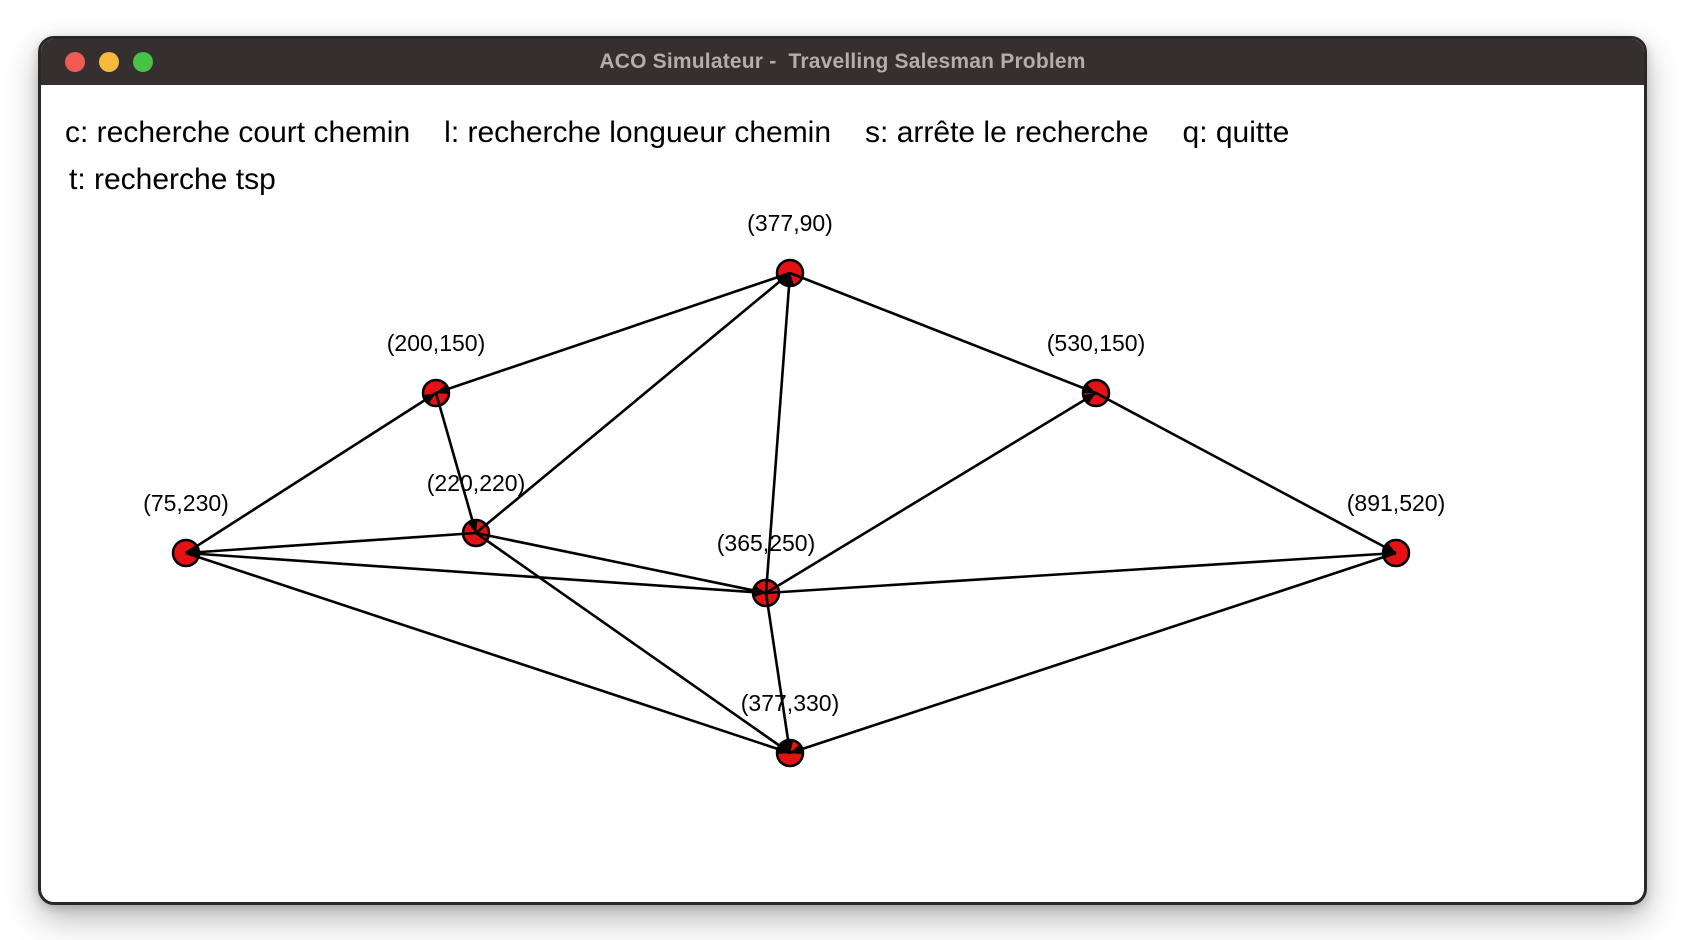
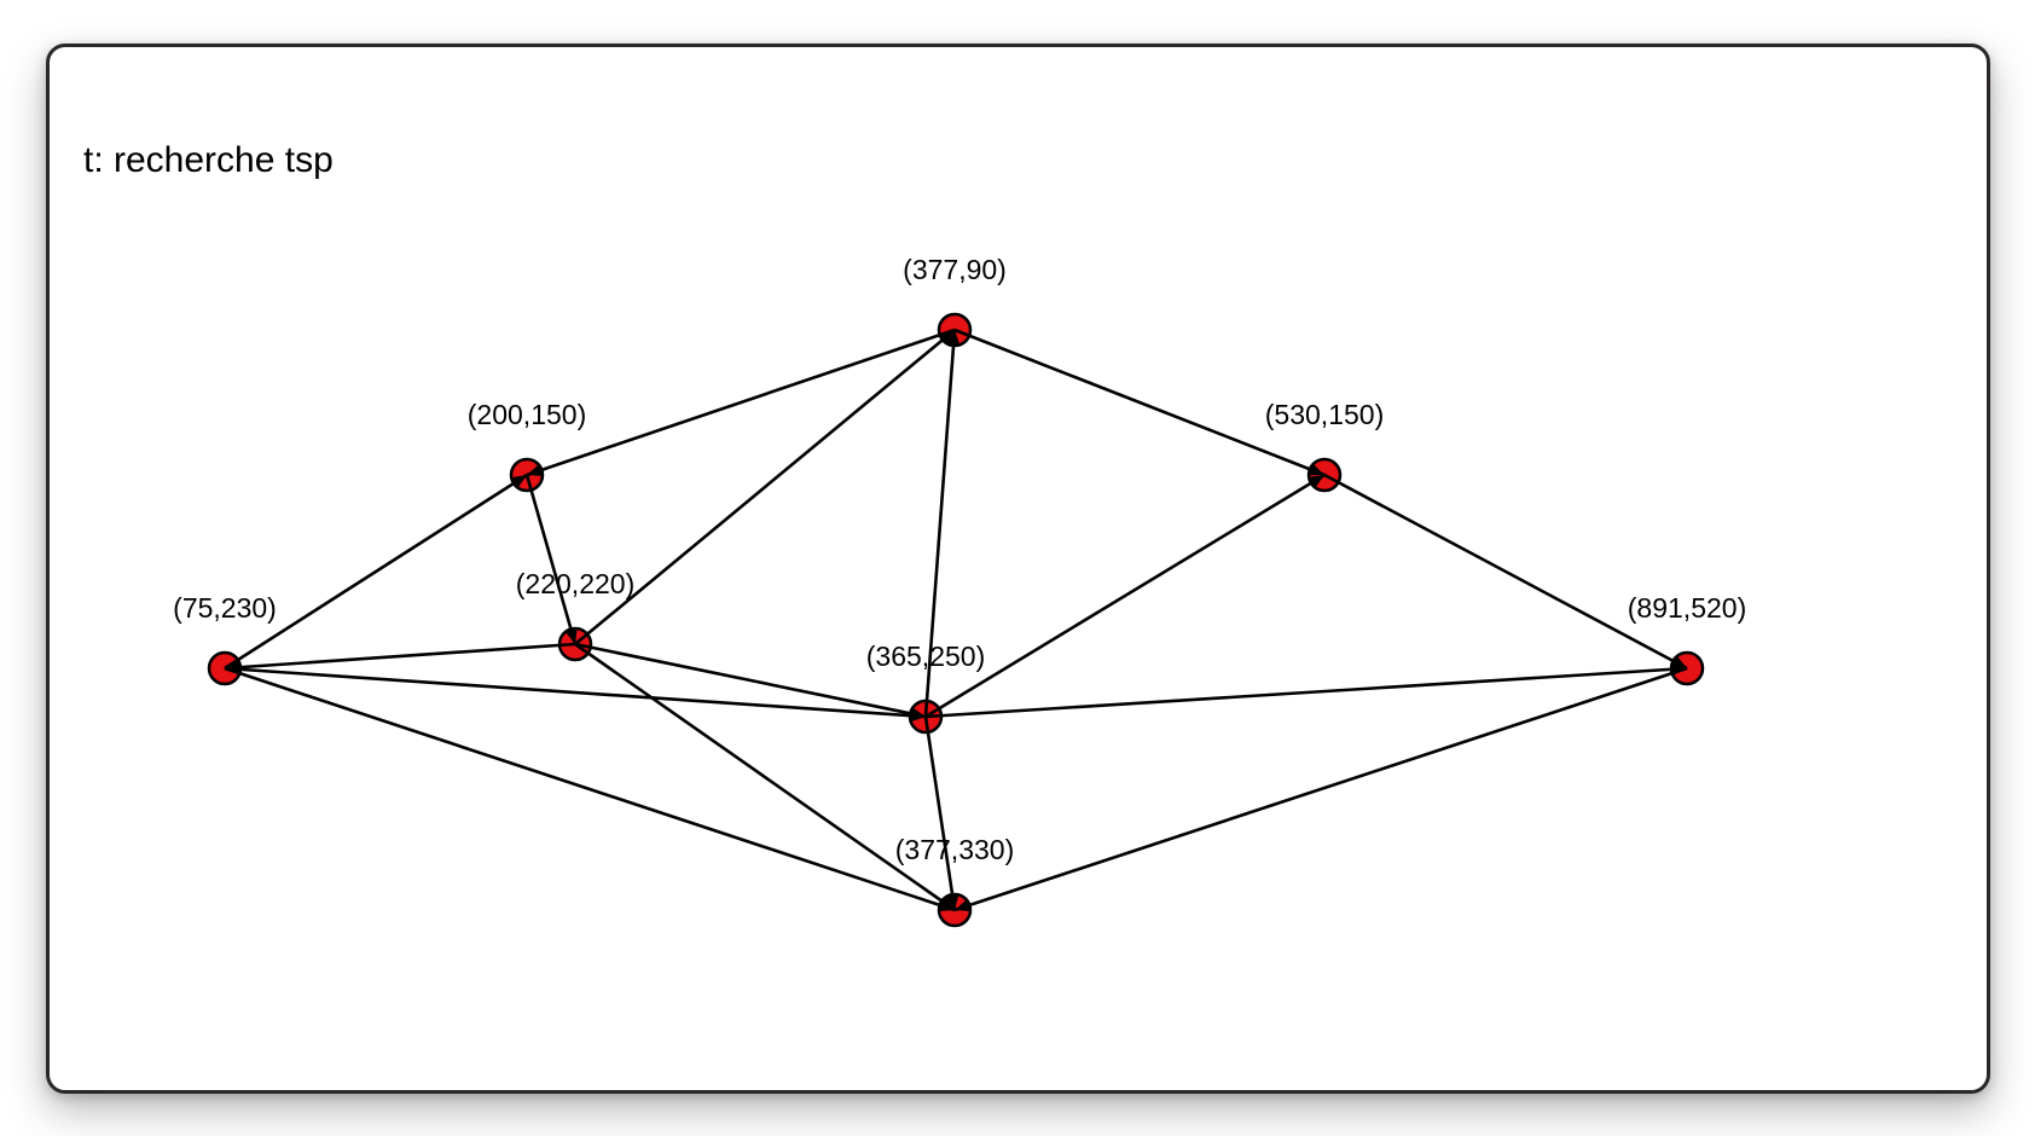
- ACO Simulateur - Travelling Salesman Problem
- c: recherche court chemin
- l: recherche longueur chemin
- s: arrête le recherche
- q: quitte
  t: recherche tsp
  (377,90)
  (200,150)
  (530,150)
  (75,230)
  (220,220)
  (365,250)
  (891,520)
  (377,330)
